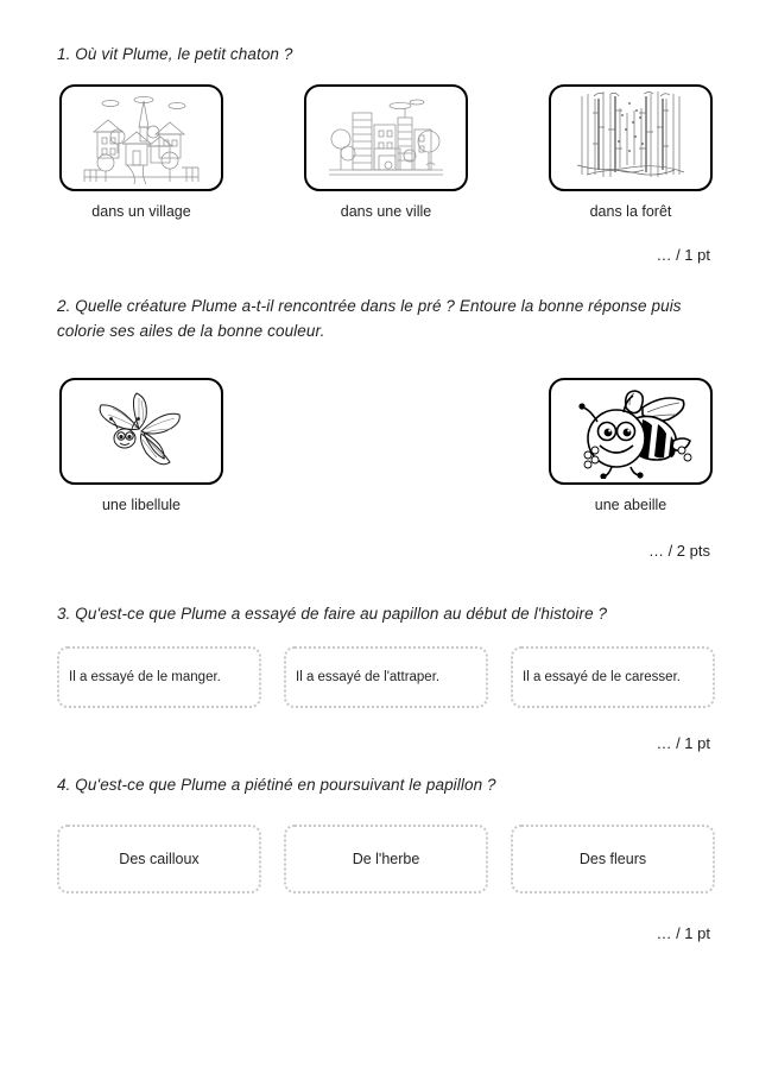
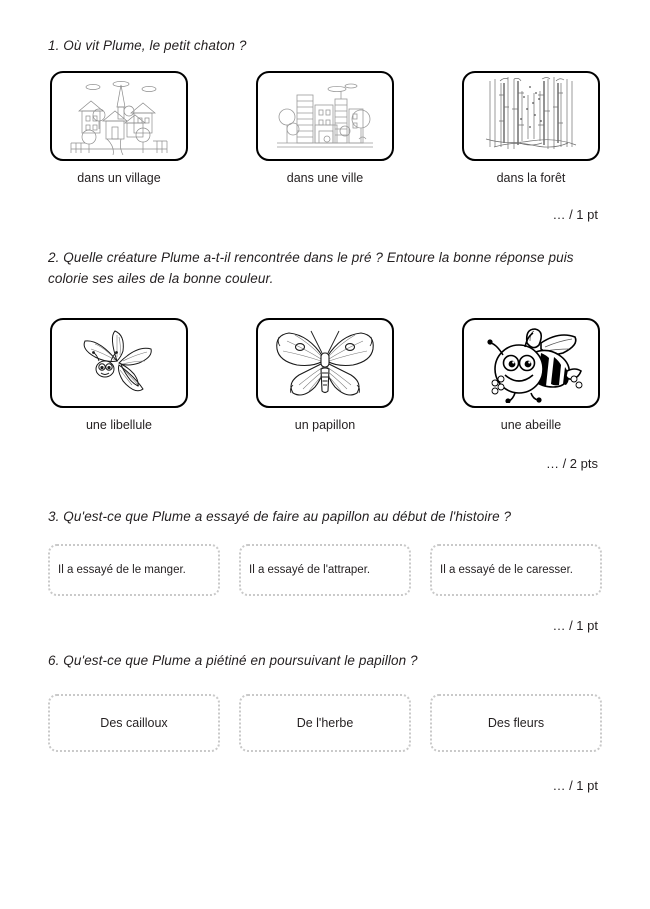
  1. Où vit Plume, le petit chaton ?
  dans un village
  dans une ville
  dans la forêt
  … / 1 pt
  2. Quelle créature Plume a-t-il rencontrée dans le pré ? Entoure la bonne réponse puis colorie ses ailes de la bonne couleur.
  une libellule
+ un papillon
  une abeille
  … / 2 pts
  3. Qu'est-ce que Plume a essayé de faire au papillon au début de l'histoire ?
  Il a essayé de le manger.
  Il a essayé de l'attraper.
  Il a essayé de le caresser.
  … / 1 pt
- 4. Qu'est-ce que Plume a piétiné en poursuivant le papillon ?
+ 6. Qu'est-ce que Plume a piétiné en poursuivant le papillon ?
  Des cailloux
  De l'herbe
  Des fleurs
  … / 1 pt
